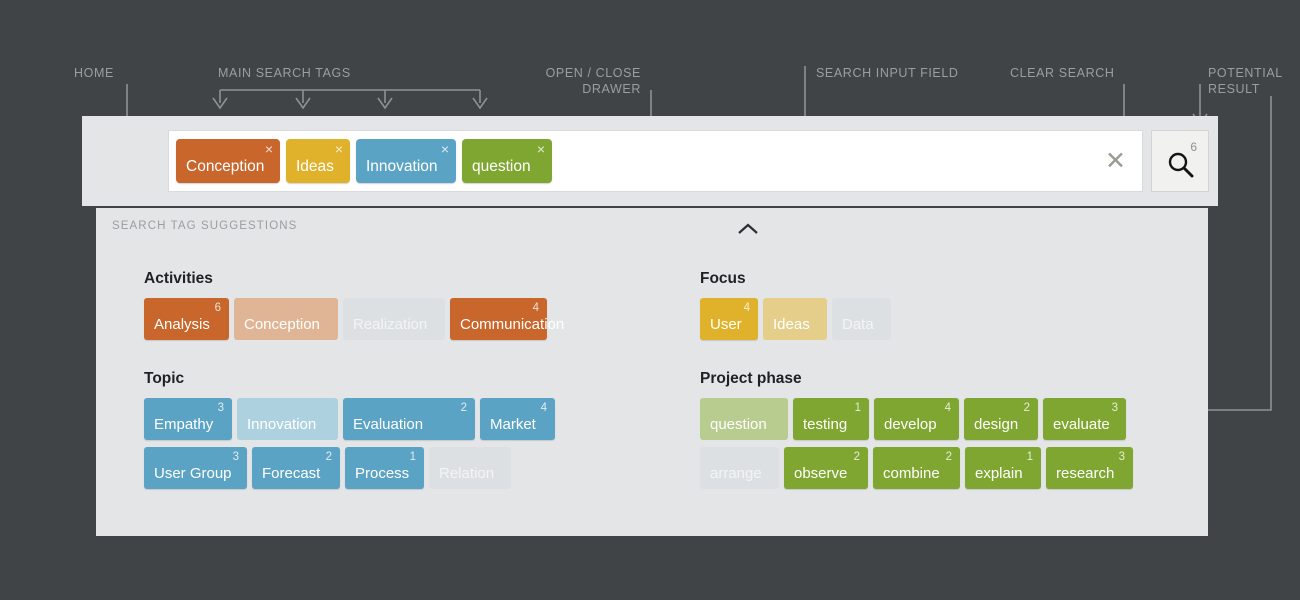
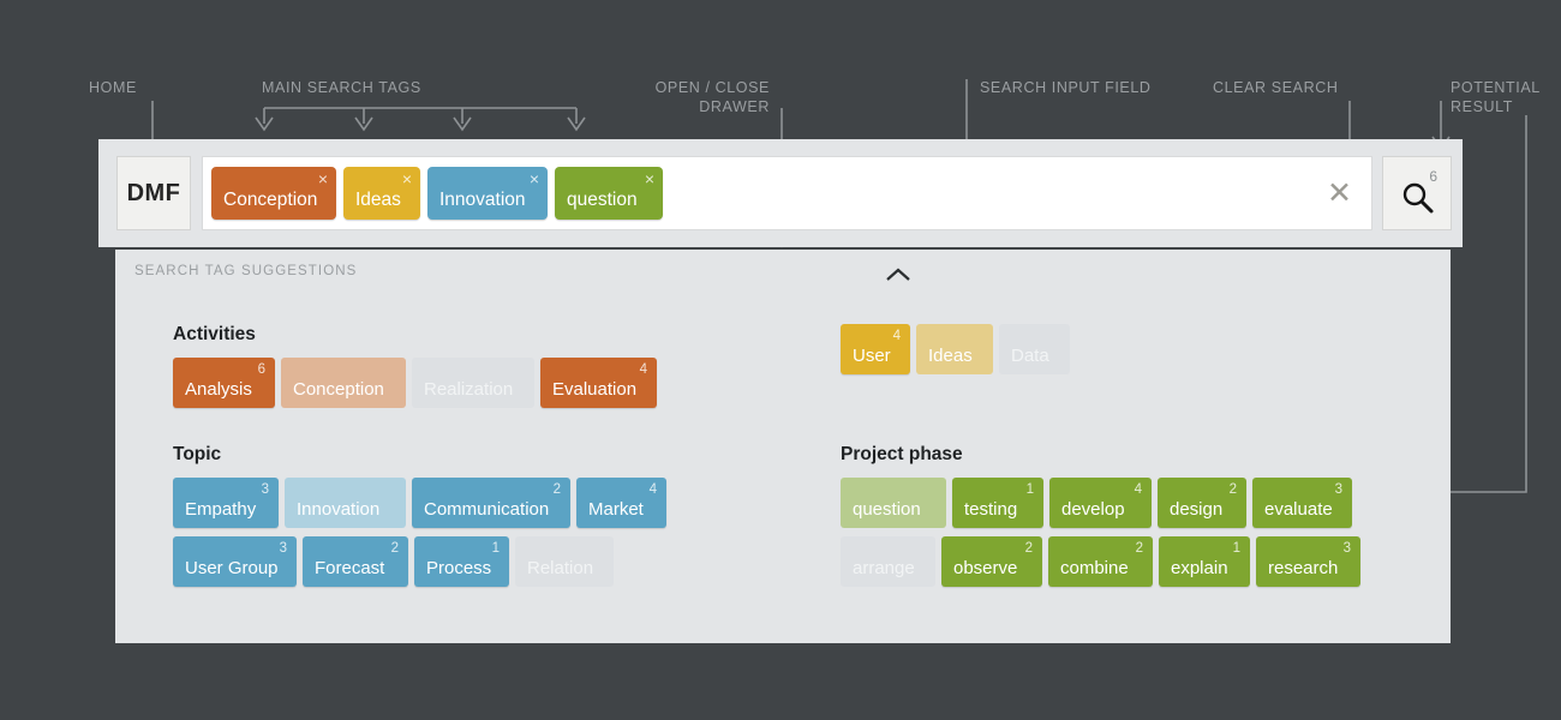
  HOME
  MAIN SEARCH TAGS
  OPEN / CLOSE
  DRAWER
  SEARCH INPUT FIELD
  CLEAR SEARCH
  POTENTIAL
  RESULT
+ DMF
  Conception
  ×
  Ideas
  ×
  Innovation
  ×
  question
  ×
  ✕
  6
  SEARCH TAG SUGGESTIONS
  Activities
  Analysis
  6
  Conception
- Communication
+ Evaluation
  4
  Topic
  Empathy
  3
  Innovation
- Evaluation
+ Communication
  2
  Market
  4
  User Group
  3
  Forecast
  2
  Process
  1
- Focus
  User
  4
  Ideas
  Project phase
  question
  testing
  1
  develop
  4
  design
  2
  evaluate
  3
  observe
  2
  combine
  2
  explain
  1
  research
  3
